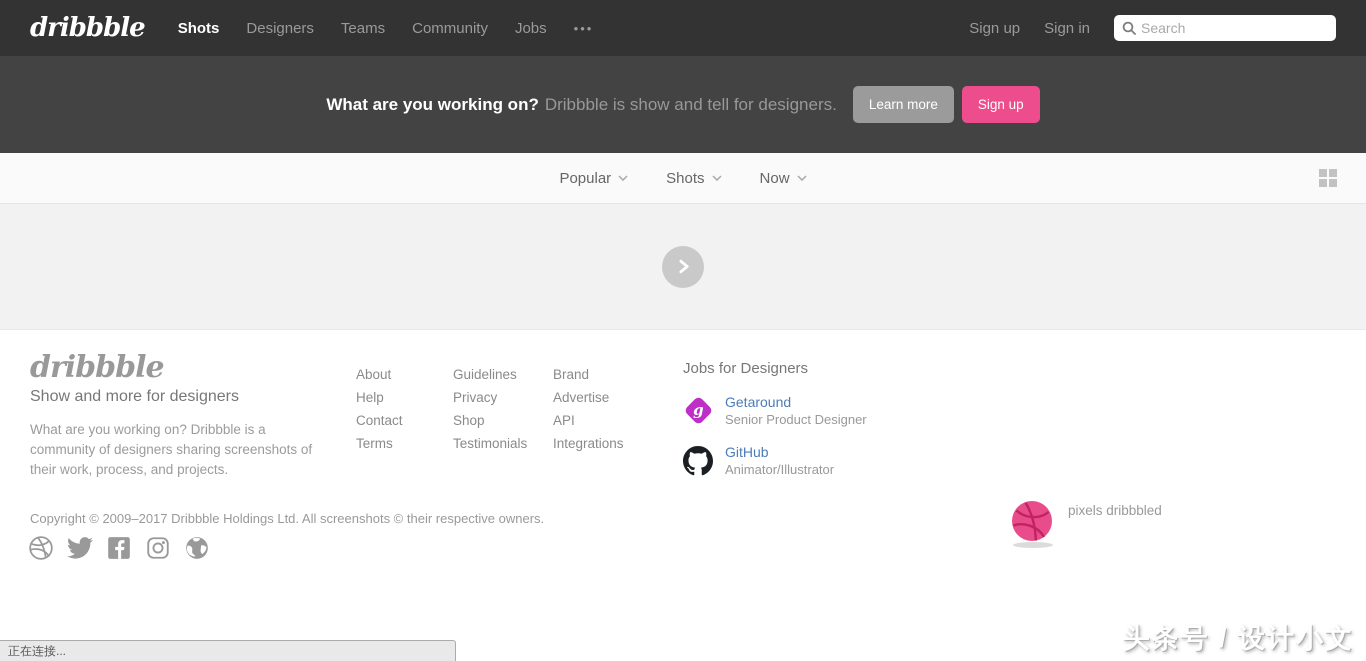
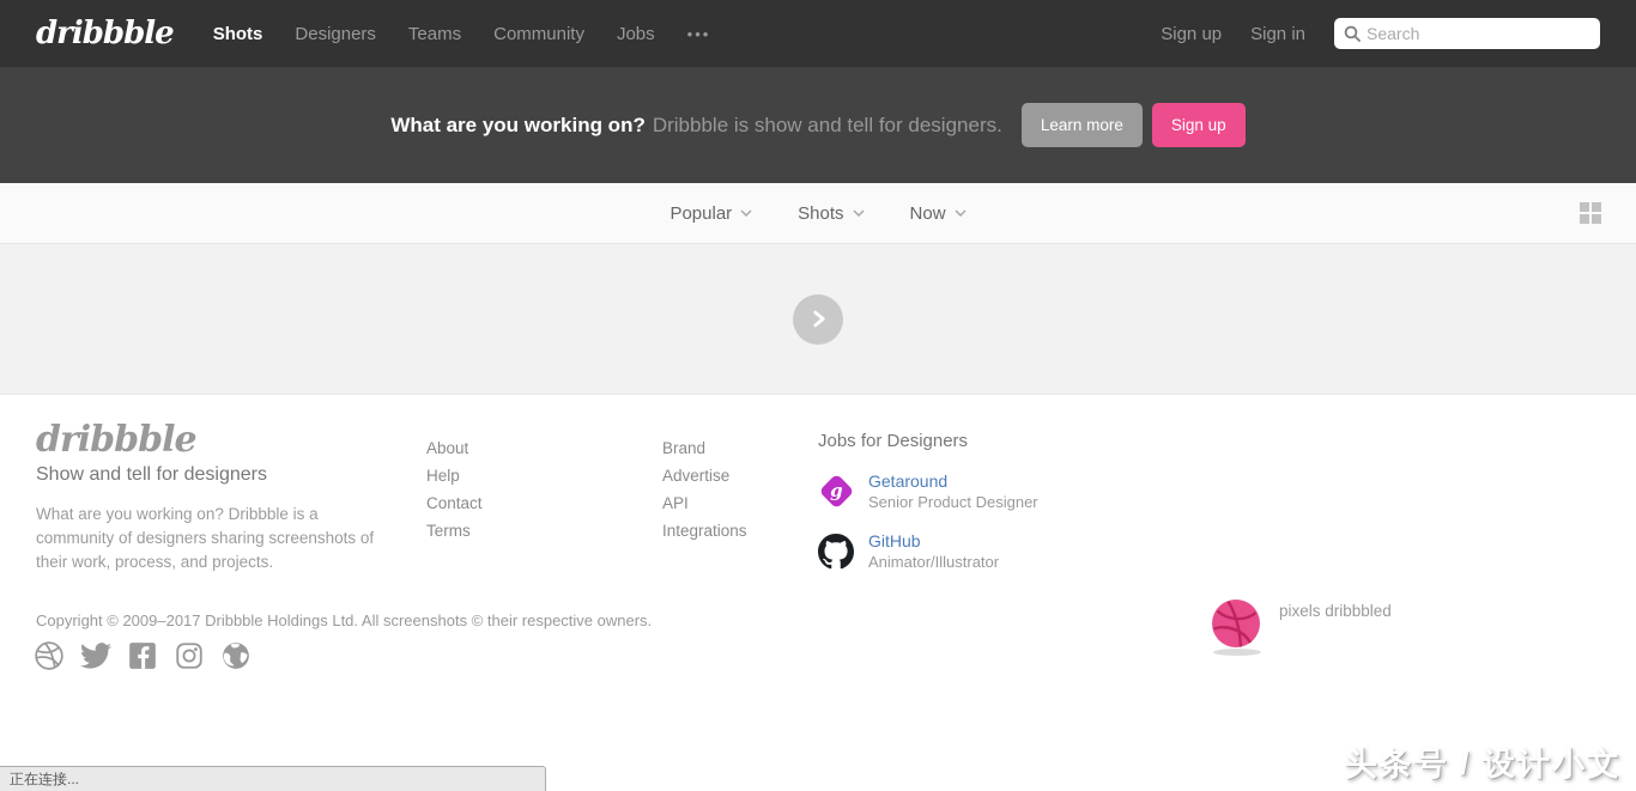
  dribbble
  Shots
  Designers
  Teams
  Community
  Jobs
  •••
  Sign up
  Sign in
  Search
  What are you working on?
  Dribbble is show and tell for designers.
  Learn more
  Sign up
  Popular
  Shots
  Now
  dribbble
- Show and more for designers
+ Show and tell for designers
  What are you working on? Dribbble is a community of designers sharing screenshots of their work, process, and projects.
  About
  Help
  Contact
  Terms
- Guidelines
- Privacy
- Shop
- Testimonials
  Brand
  Advertise
  API
  Integrations
  Jobs for Designers
  Getaround
  Senior Product Designer
  GitHub
  Animator/Illustrator
  Copyright © 2009–2017 Dribbble Holdings Ltd. All screenshots © their respective owners.
  pixels dribbbled
  正在连接...
  头条号 / 设计小文
